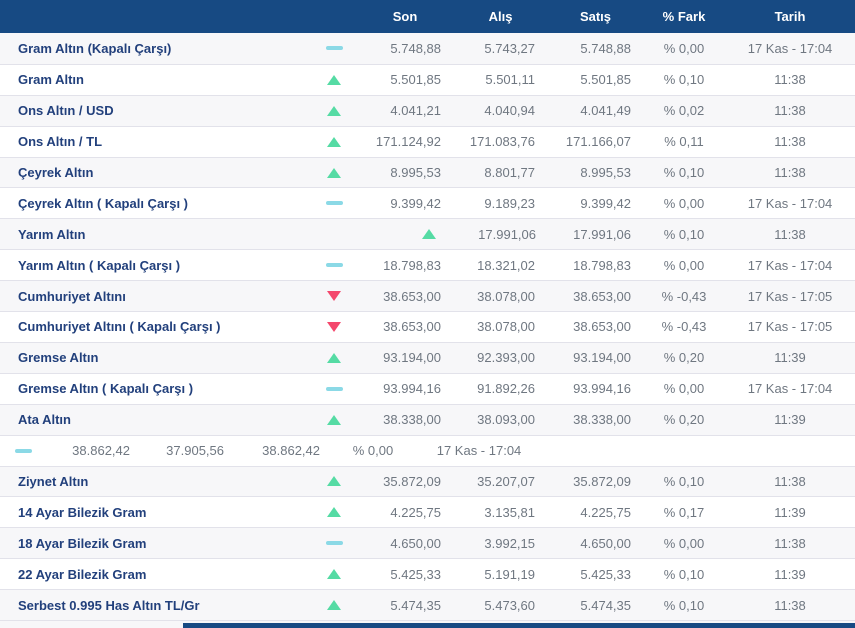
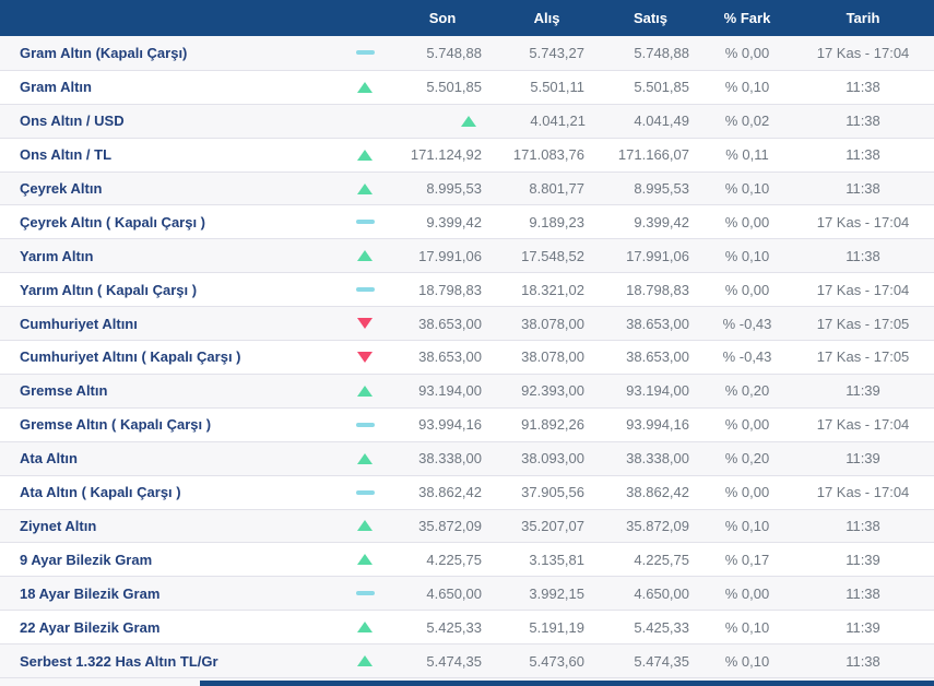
  Son
  Alış
  Satış
  % Fark
  Tarih
  Gram Altın (Kapalı Çarşı)
  5.748,88
  5.743,27
  5.748,88
  % 0,00
  17 Kas - 17:04
  Gram Altın
  5.501,85
  5.501,11
  5.501,85
  % 0,10
  11:38
  Ons Altın / USD
  4.041,21
- 4.040,94
  4.041,49
  % 0,02
  11:38
  Ons Altın / TL
  171.124,92
  171.083,76
  171.166,07
  % 0,11
  11:38
  Çeyrek Altın
  8.995,53
  8.801,77
  8.995,53
  % 0,10
  11:38
  Çeyrek Altın ( Kapalı Çarşı )
  9.399,42
  9.189,23
  9.399,42
  % 0,00
  17 Kas - 17:04
  Yarım Altın
  17.991,06
+ 17.548,52
  17.991,06
  % 0,10
  11:38
  Yarım Altın ( Kapalı Çarşı )
  18.798,83
  18.321,02
  18.798,83
  % 0,00
  17 Kas - 17:04
  Cumhuriyet Altını
  38.653,00
  38.078,00
  38.653,00
  % -0,43
  17 Kas - 17:05
  Cumhuriyet Altını ( Kapalı Çarşı )
  38.653,00
  38.078,00
  38.653,00
  % -0,43
  17 Kas - 17:05
  Gremse Altın
  93.194,00
  92.393,00
  93.194,00
  % 0,20
  11:39
  Gremse Altın ( Kapalı Çarşı )
  93.994,16
  91.892,26
  93.994,16
  % 0,00
  17 Kas - 17:04
  Ata Altın
  38.338,00
  38.093,00
  38.338,00
  % 0,20
  11:39
+ Ata Altın ( Kapalı Çarşı )
  38.862,42
  37.905,56
  38.862,42
  % 0,00
  17 Kas - 17:04
  Ziynet Altın
  35.872,09
  35.207,07
  35.872,09
  % 0,10
  11:38
- 14 Ayar Bilezik Gram
+ 9 Ayar Bilezik Gram
  4.225,75
  3.135,81
  4.225,75
  % 0,17
  11:39
  18 Ayar Bilezik Gram
  4.650,00
  3.992,15
  4.650,00
  % 0,00
  11:38
  22 Ayar Bilezik Gram
  5.425,33
  5.191,19
  5.425,33
  % 0,10
  11:39
- Serbest 0.995 Has Altın TL/Gr
+ Serbest 1.322 Has Altın TL/Gr
  5.474,35
  5.473,60
  5.474,35
  % 0,10
  11:38
